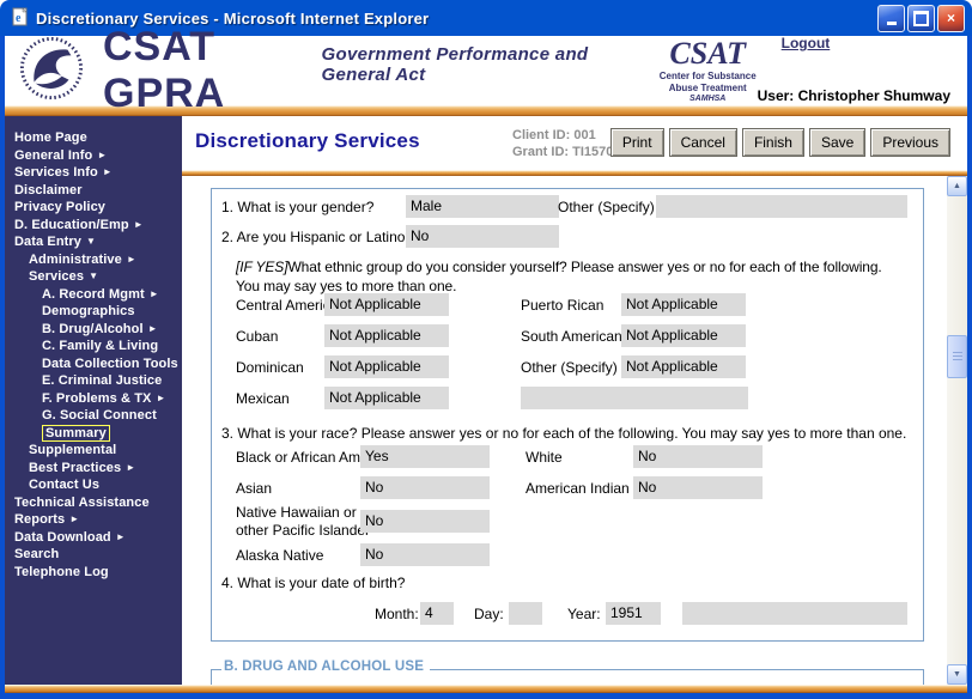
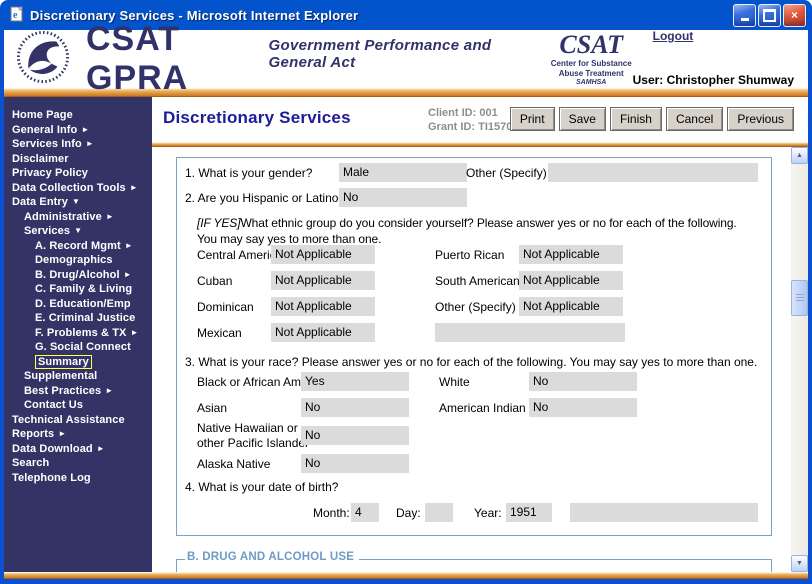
  e
  Discretionary Services - Microsoft Internet Explorer
  ×
  CSAT GPRA
  Government Performance and General Act
  CSAT
  Center for Substance
  Abuse Treatment
  Logout
  User: Christopher Shumway
  Home Page
  General Info ►
  Services Info ►
  Disclaimer
  Privacy Policy
- D. Education/Emp ►
+ Data Collection Tools ►
  Data Entry ▼
  Administrative ►
  Services ▼
  A. Record Mgmt ►
  Demographics
  B. Drug/Alcohol ►
  C. Family & Living
- Data Collection Tools
+ D. Education/Emp
  E. Criminal Justice
  F. Problems & TX ►
  G. Social Connect
  Summary
  Supplemental
  Best Practices ►
  Contact Us
  Technical Assistance
  Reports ►
  Data Download ►
  Search
  Telephone Log
  Discretionary Services
  Client ID: 001
  Grant ID: TI157
  Print
- Cancel
+ Save
  Finish
- Save
+ Cancel
  Previous
  1. What is your gender?
  Male
  Other (Specify)
  2. Are you Hispanic or Latino
  No
  [IF YES]What ethnic group do you consider yourself? Please answer yes or no for each of the following.
  You may say yes to more than one.
  Central Ameri
  Not Applicable
  Puerto Rican
  Not Applicable
  Cuban
  Not Applicable
  South American
  Not Applicable
  Dominican
  Not Applicable
  Other (Specify)
  Not Applicable
  Mexican
  Not Applicable
  3. What is your race? Please answer yes or no for each of the following. You may say yes to more than one.
  Black or African Am
  Yes
  White
  No
  Asian
  No
  American Indian
  No
  Native Hawaiian or other Pacific Island
  No
  Alaska Native
  No
  4. What is your date of birth?
  Month:
  4
  Day:
  Year:
  1951
  B. DRUG AND ALCOHOL USE
